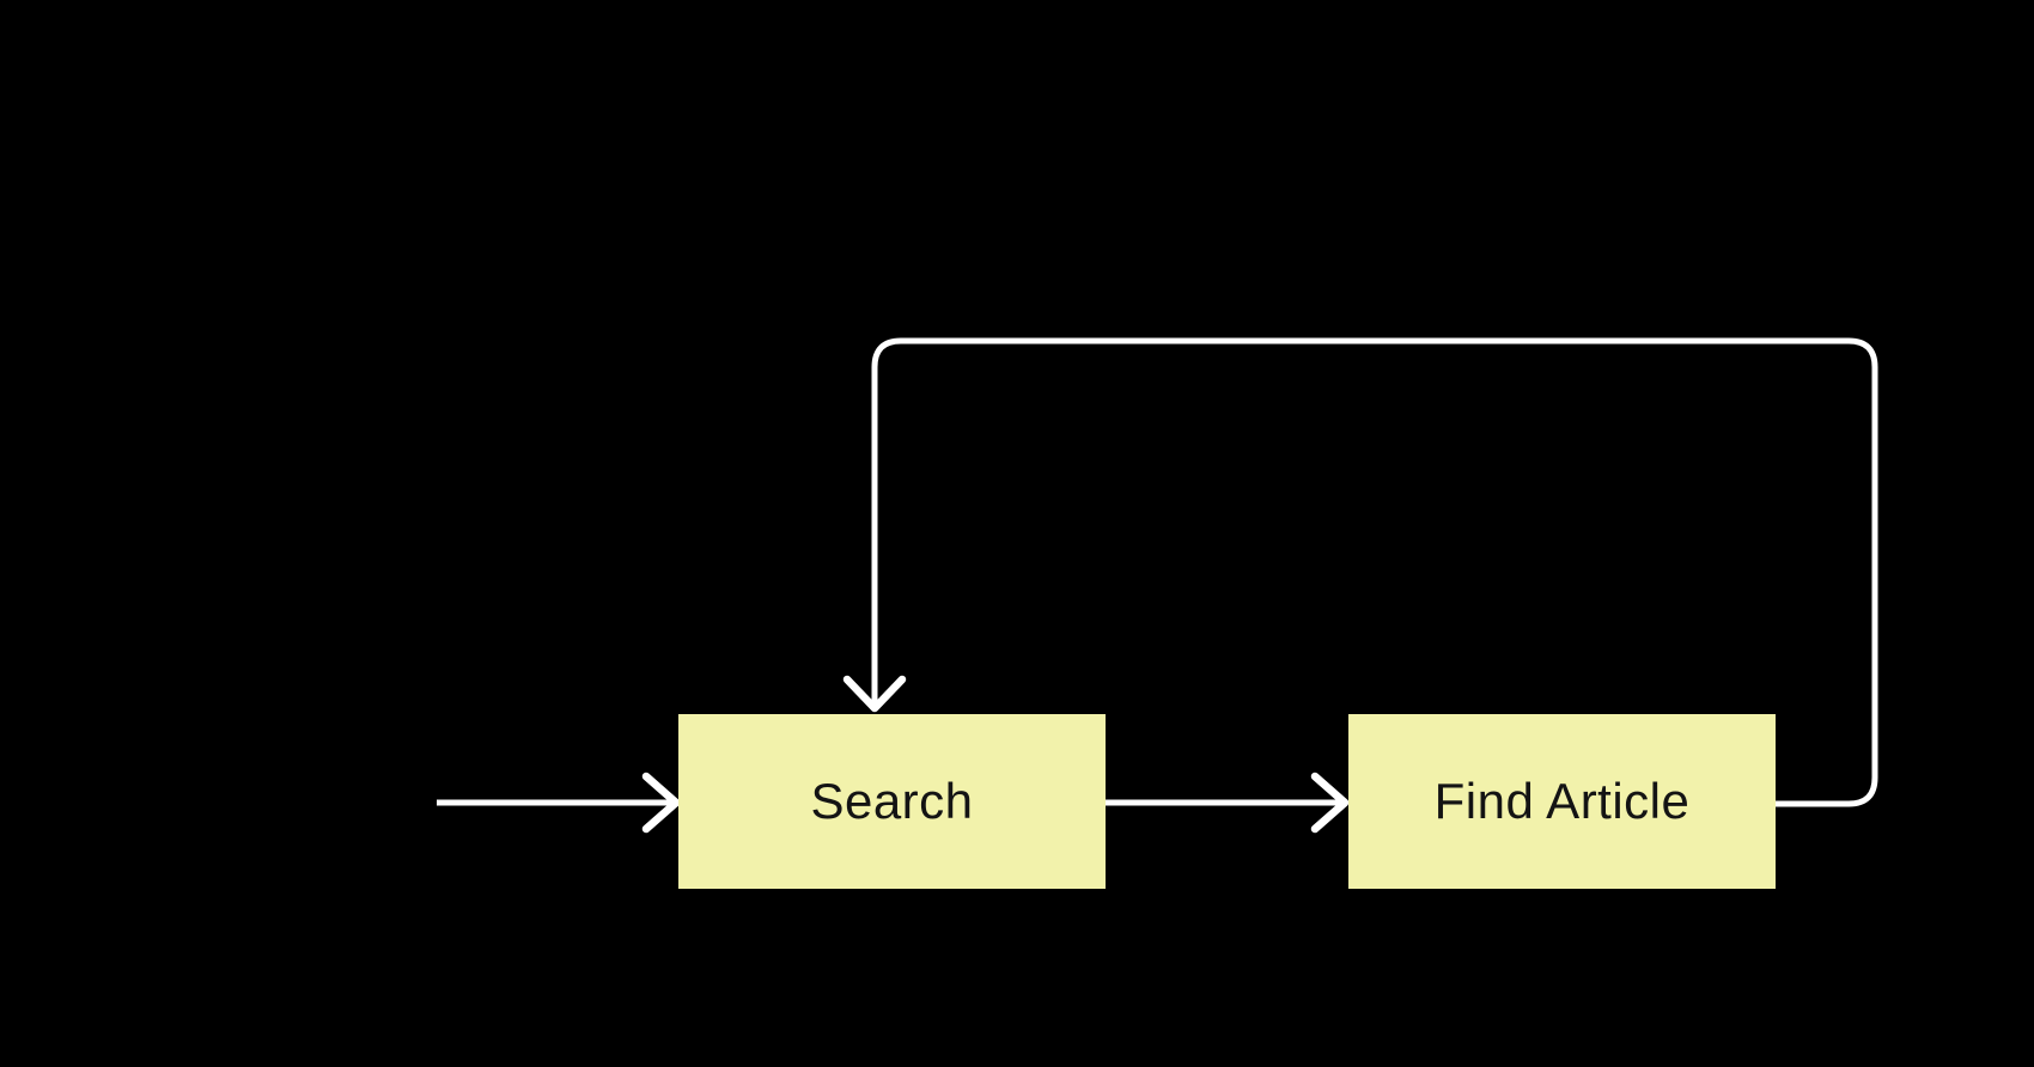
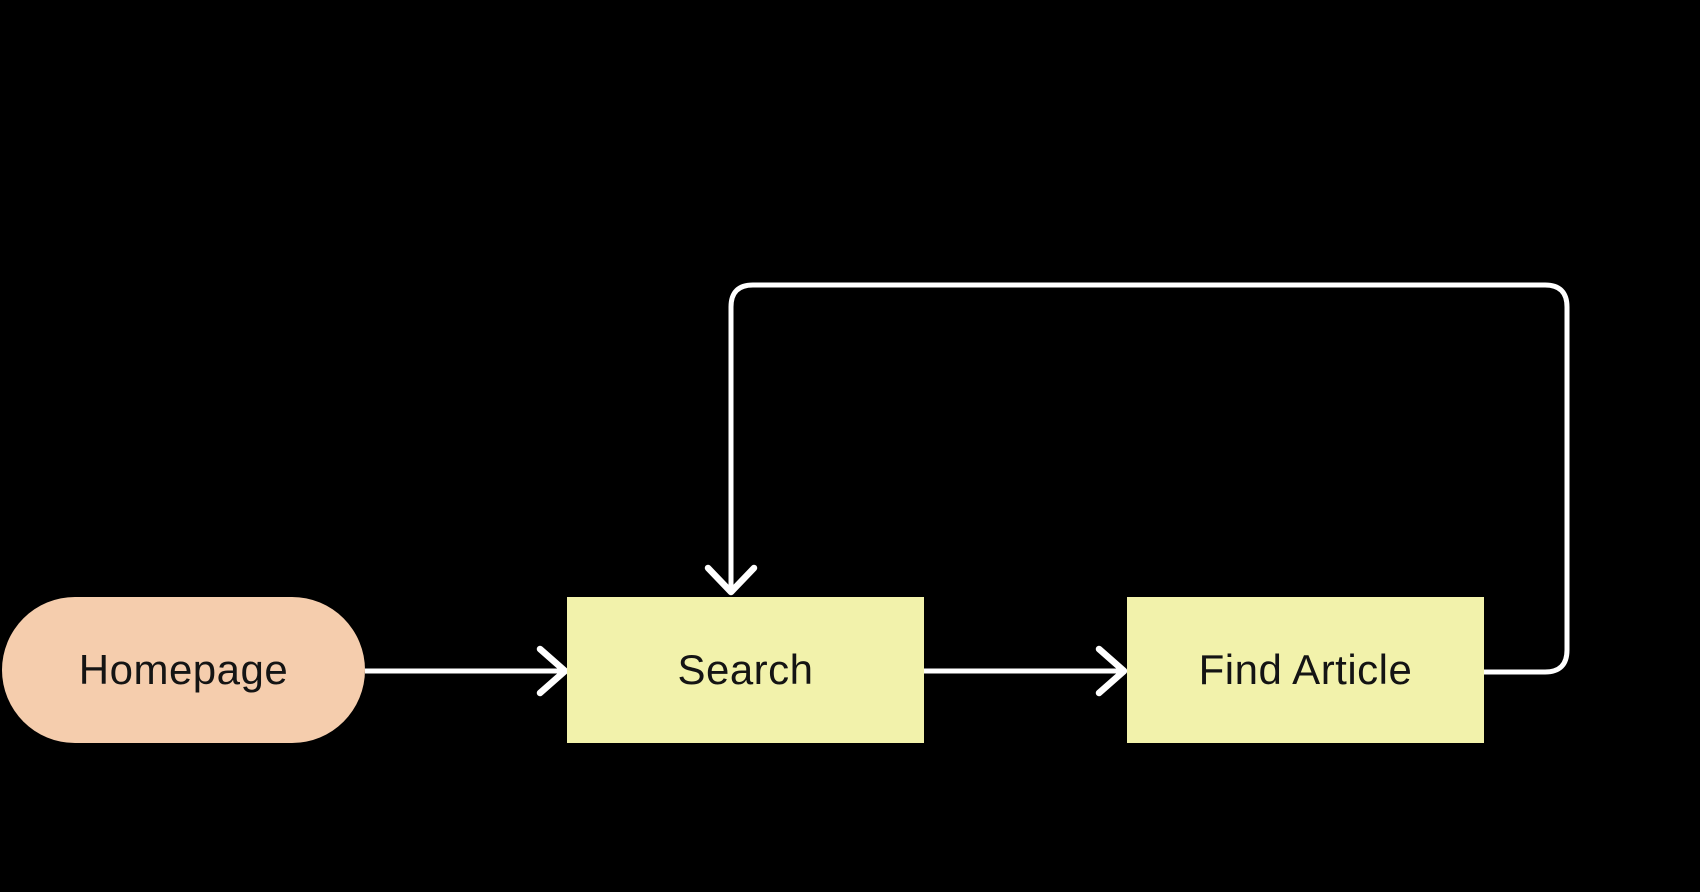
+ Homepage
  Search
  Find Article
